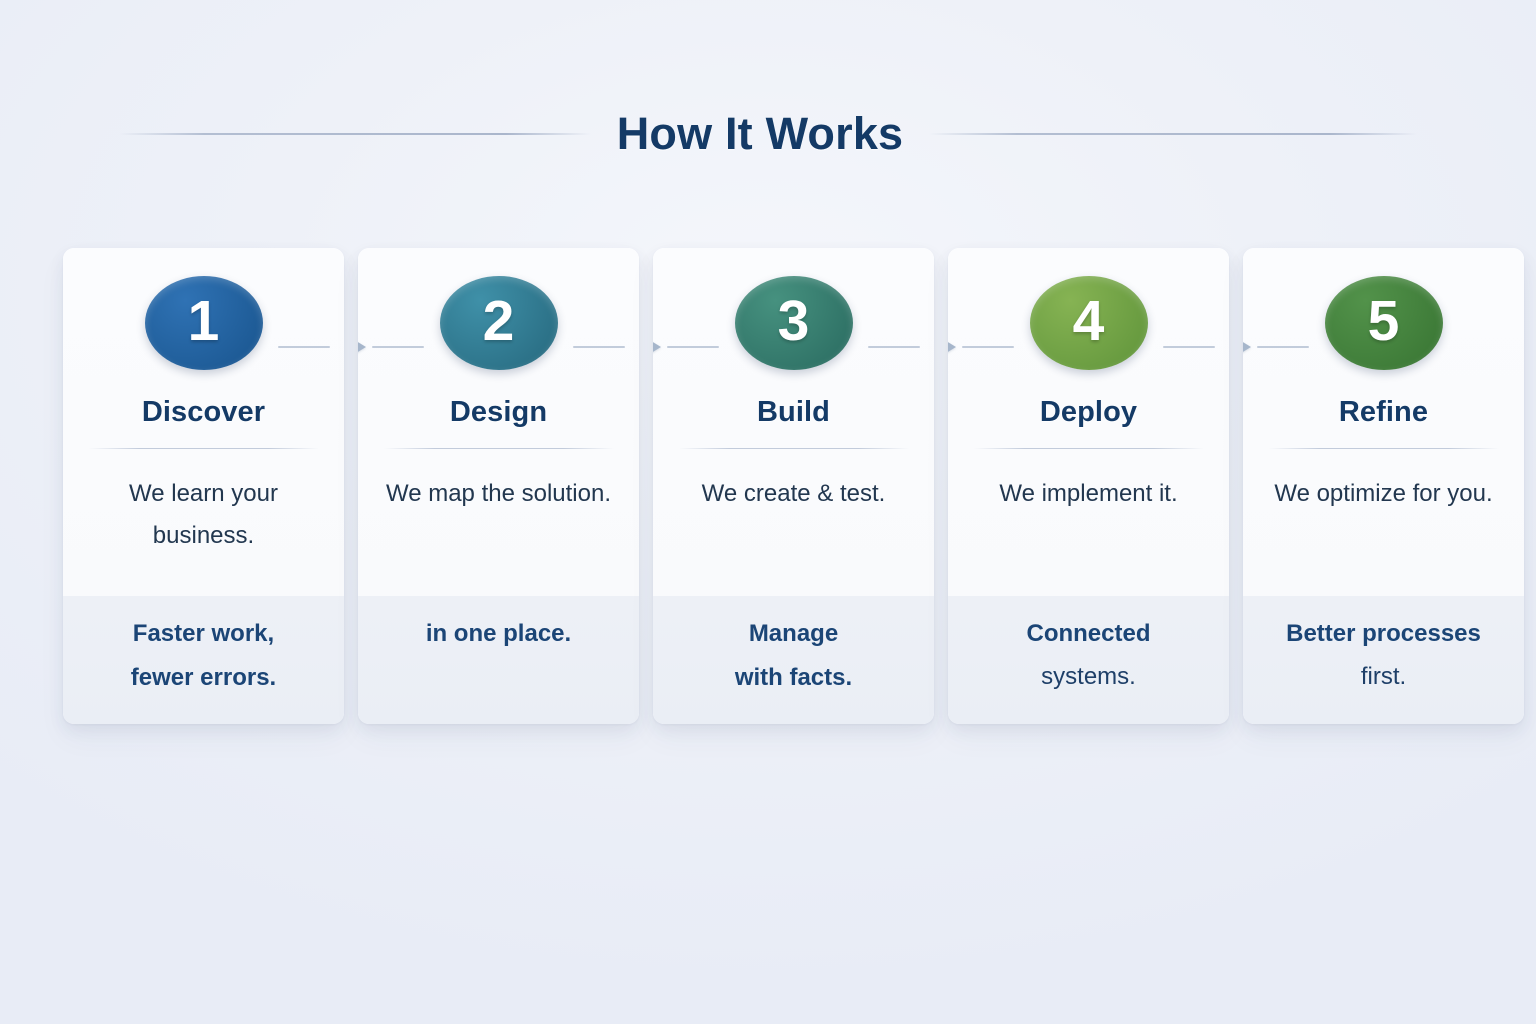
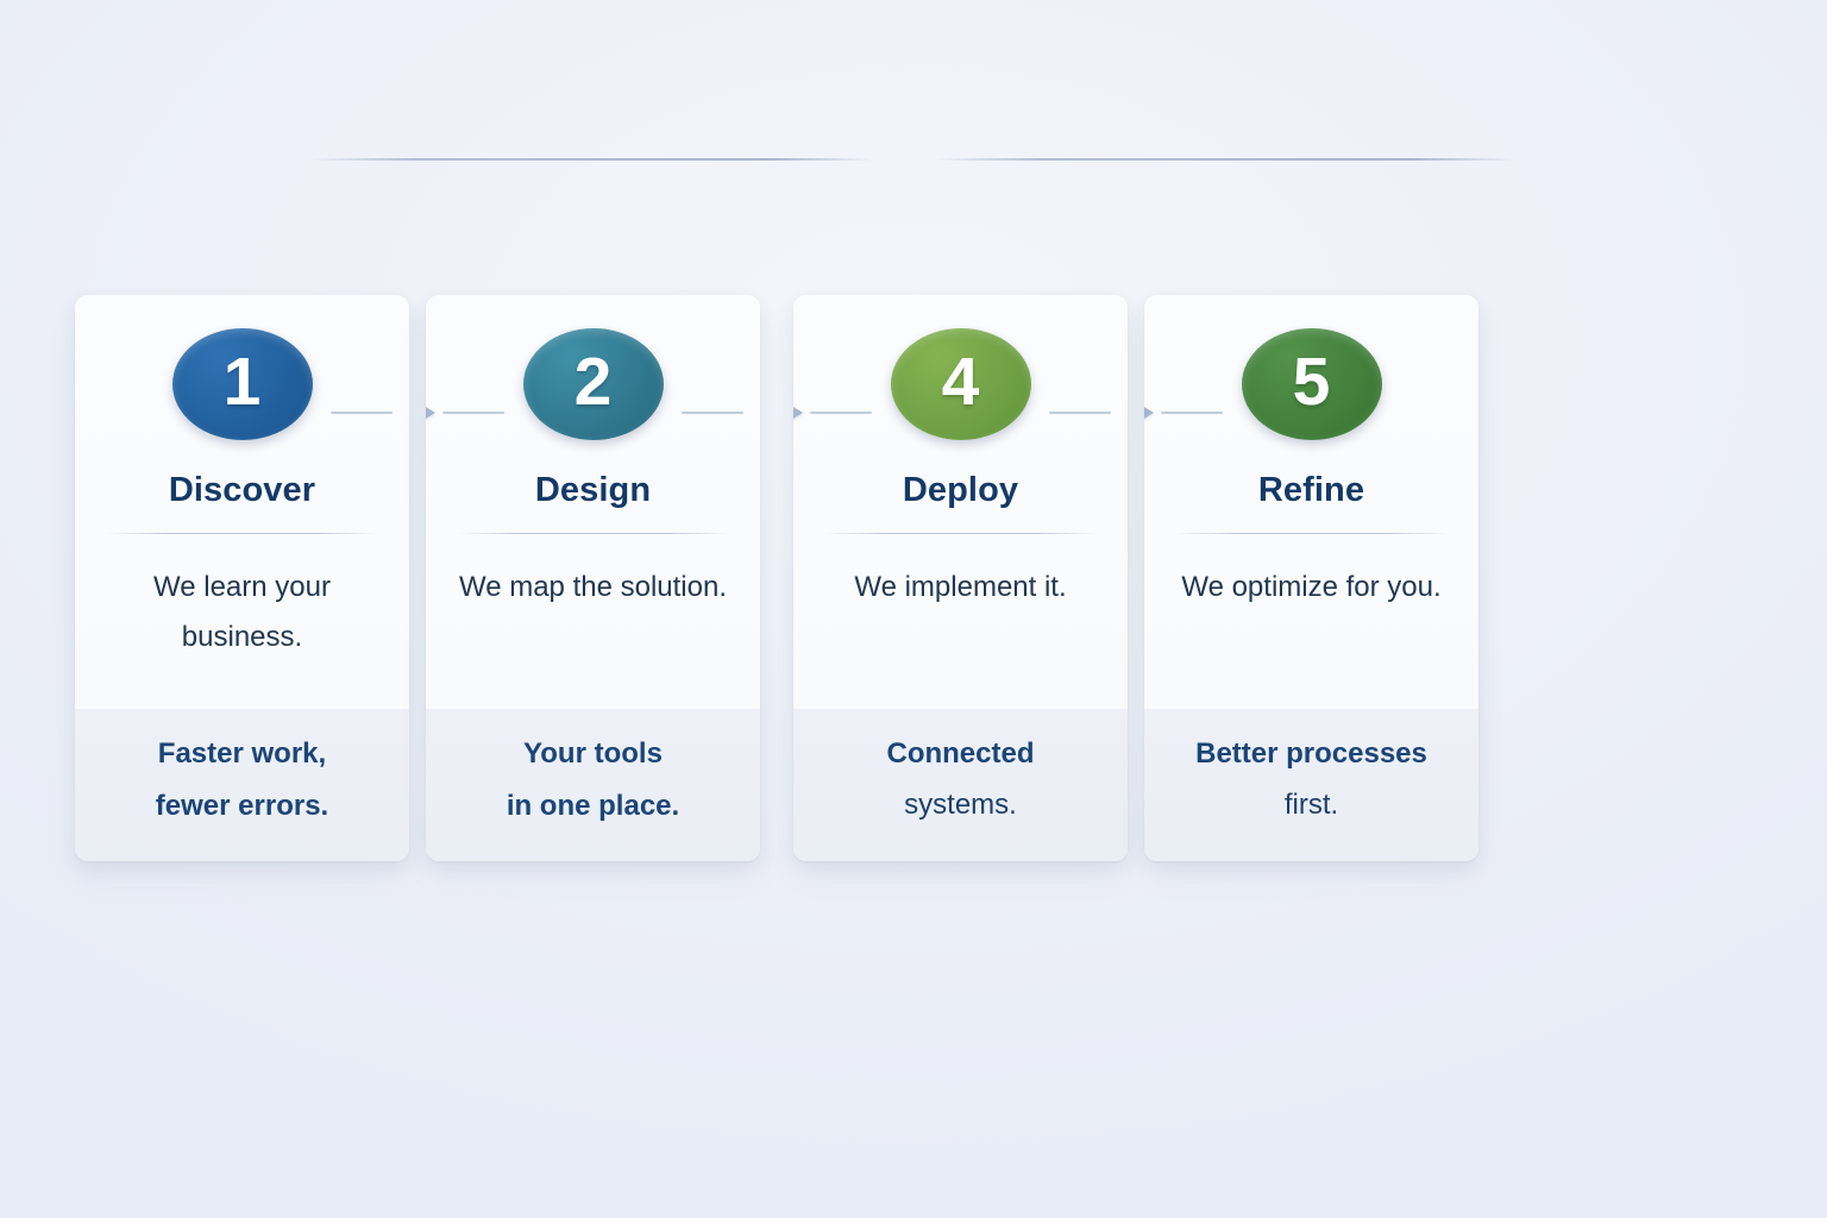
- How It Works
  1
  Discover
  We learn your business.
  Faster work,
  fewer errors.
  2
  Design
  We map the solution.
+ Your tools
  in one place.
- 3
- Build
- We create & test.
- Manage
- with facts.
  4
  Deploy
  We implement it.
  Connected
  systems.
  5
  Refine
  We optimize for you.
  Better processes
  first.
